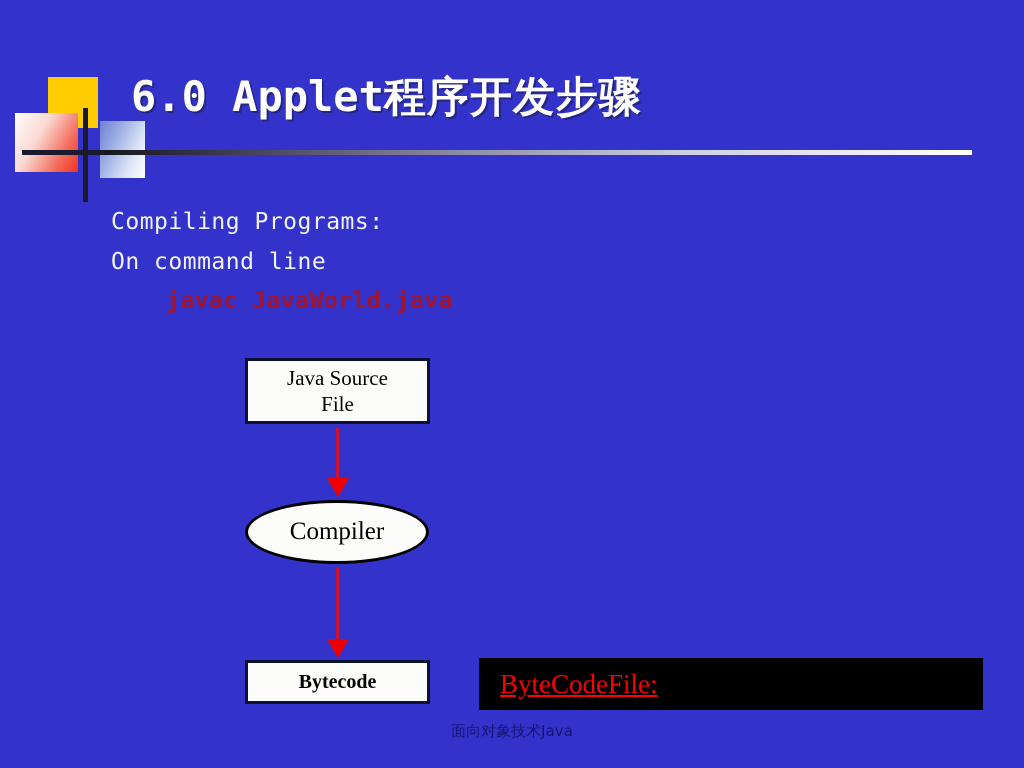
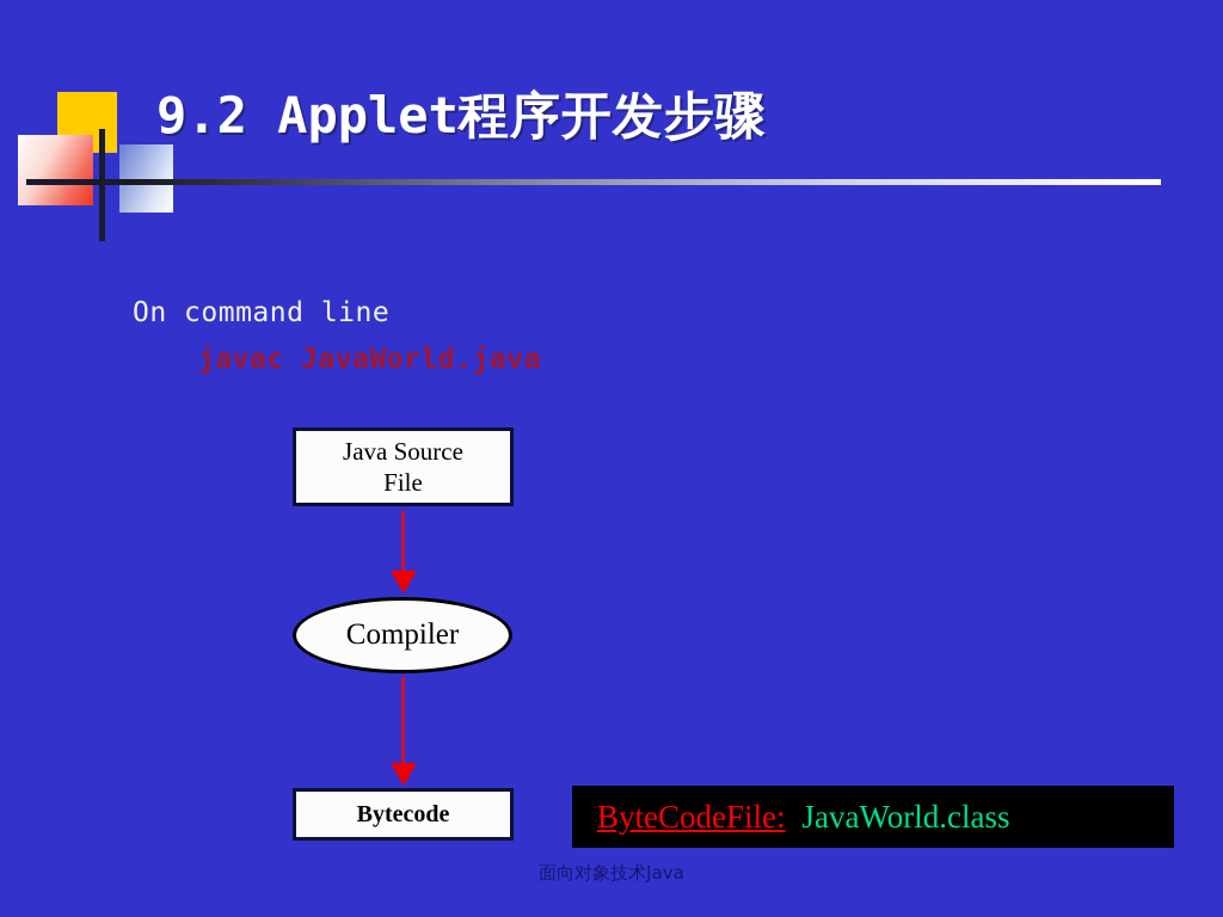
- 6.0 Applet程序开发步骤
+ 9.2 Applet程序开发步骤
- Compiling Programs:
  On command line
  javac JavaWorld.java
  Java Source
  File
  Compiler
  Bytecode
  ByteCodeFile:
+ JavaWorld.class
  面向对象技术Java
